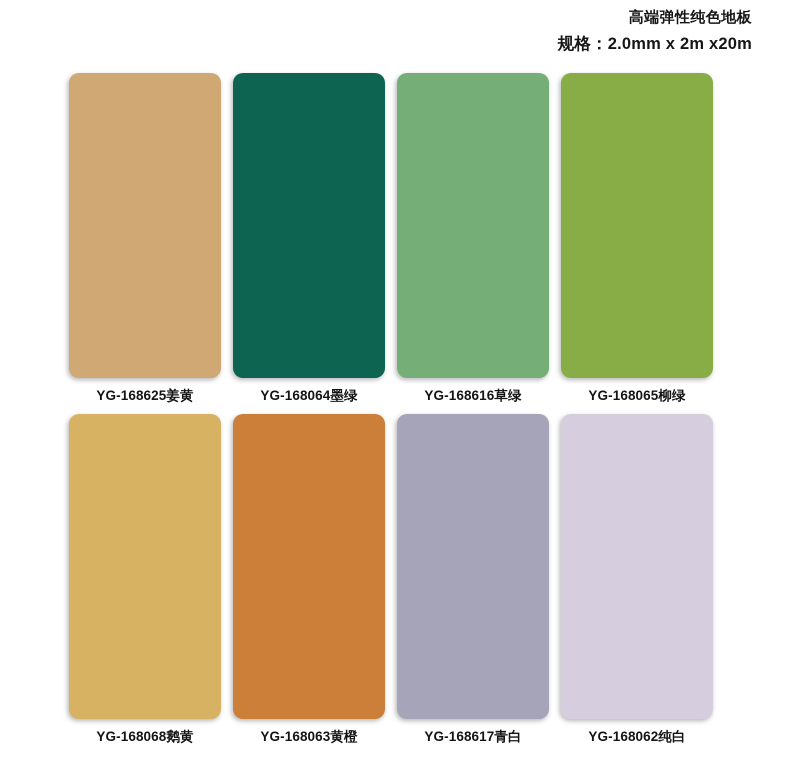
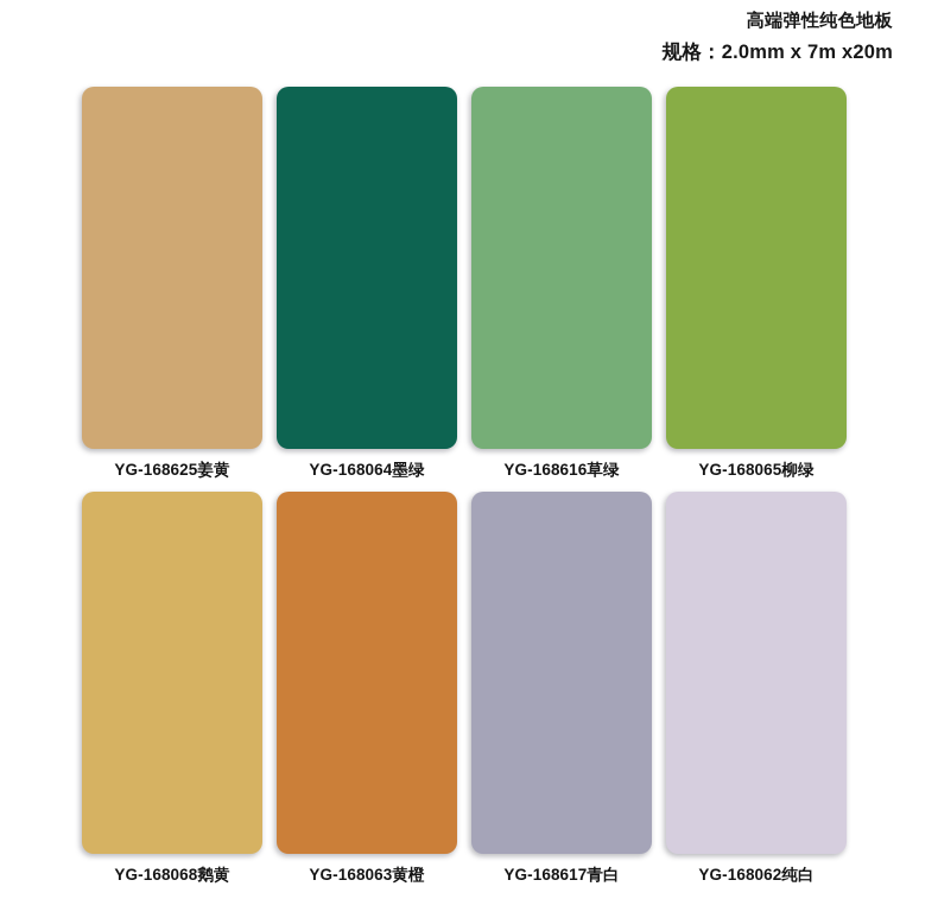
  高端弹性纯色地板
- 规格：2.0mm x 2m x20m
+ 规格：2.0mm x 7m x20m
  YG-168625姜黄
  YG-168064墨绿
  YG-168616草绿
  YG-168065柳绿
  YG-168068鹅黄
  YG-168063黄橙
  YG-168617青白
  YG-168062纯白
